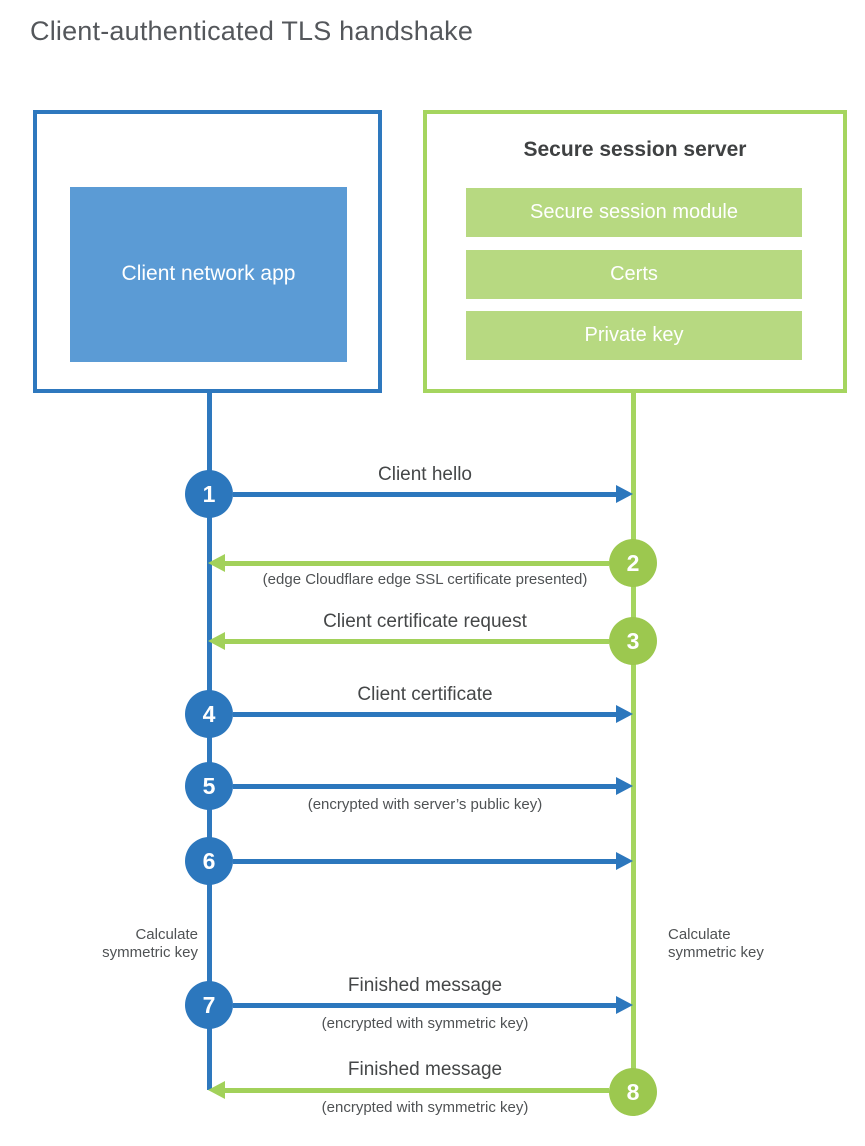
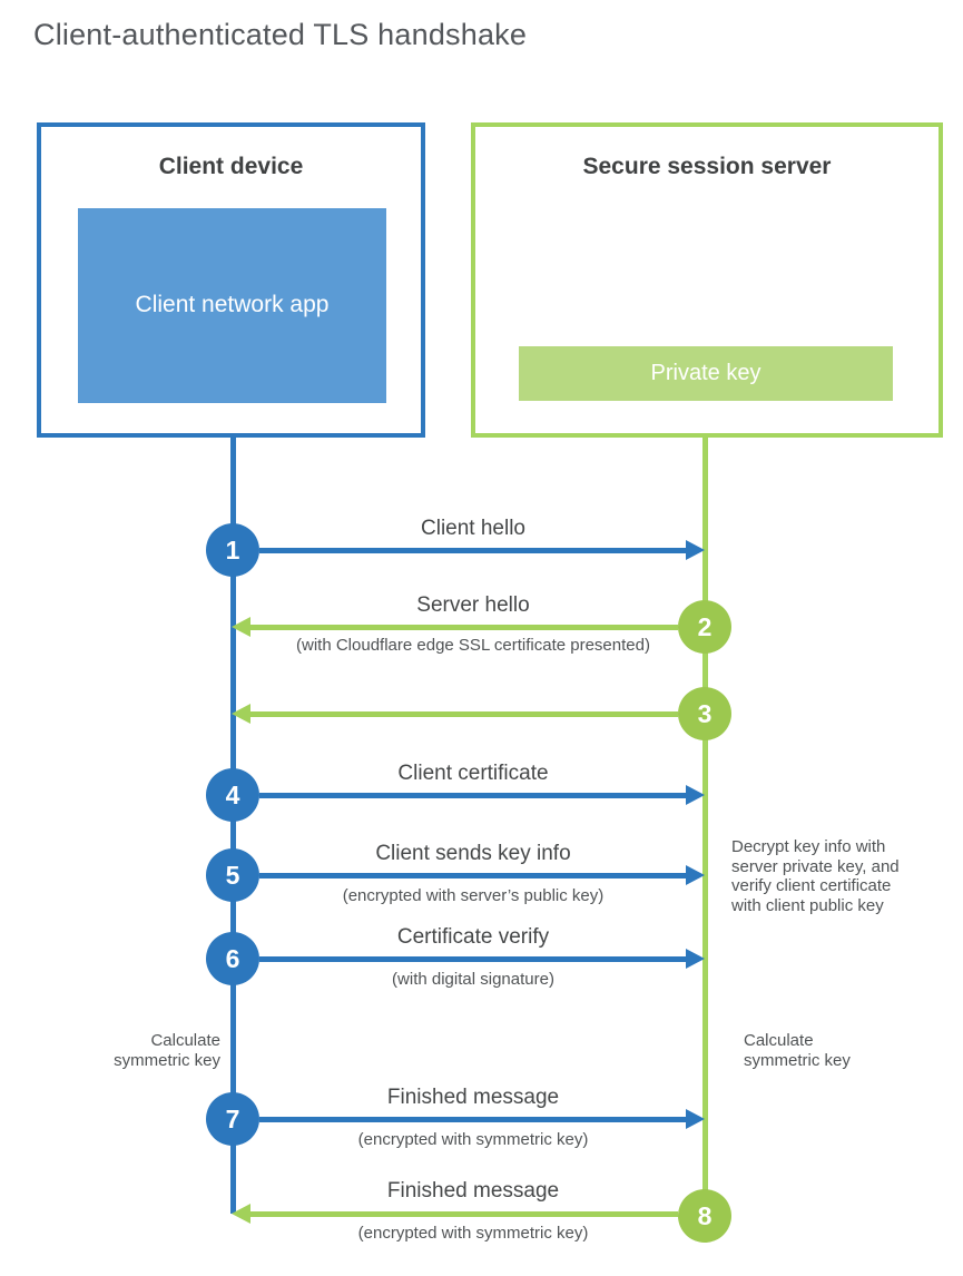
  Client-authenticated TLS handshake
+ Client device
  Client network app
  Secure session server
- Secure session module
- Certs
  Private key
  Client hello
  1
+ Server hello
- (edge Cloudflare edge SSL certificate presented)
+ (with Cloudflare edge SSL certificate presented)
  2
- Client certificate request
  3
  Client certificate
  4
+ Client sends key info
  (encrypted with server’s public key)
  5
+ Certificate verify
+ (with digital signature)
  6
  Finished message
  (encrypted with symmetric key)
  7
  Finished message
  (encrypted with symmetric key)
  8
  Calculate
  symmetric key
  Calculate
  symmetric key
+ Decrypt key info with server private key, and verify client certificate with client public key
